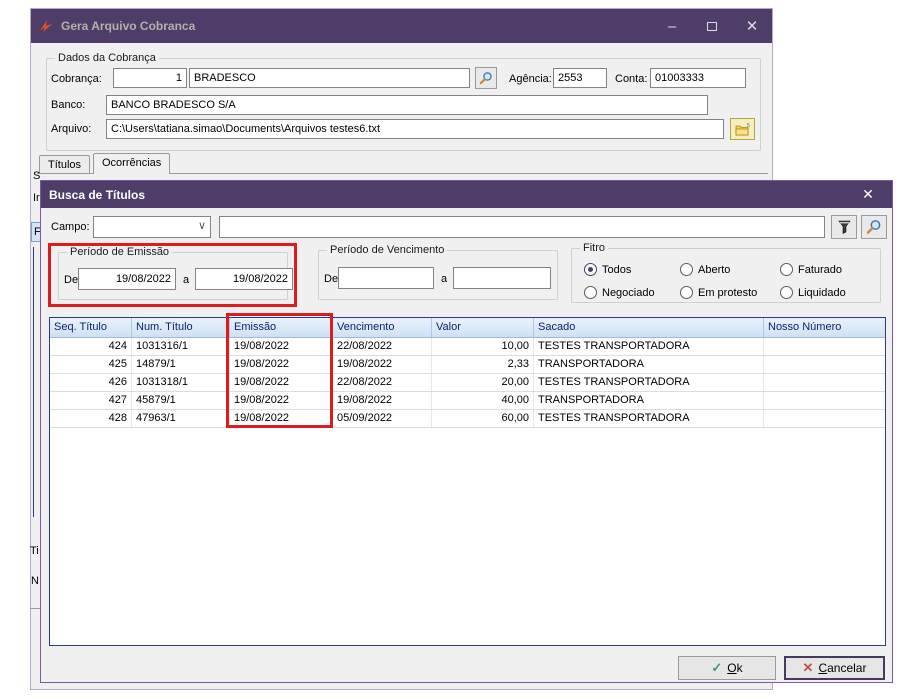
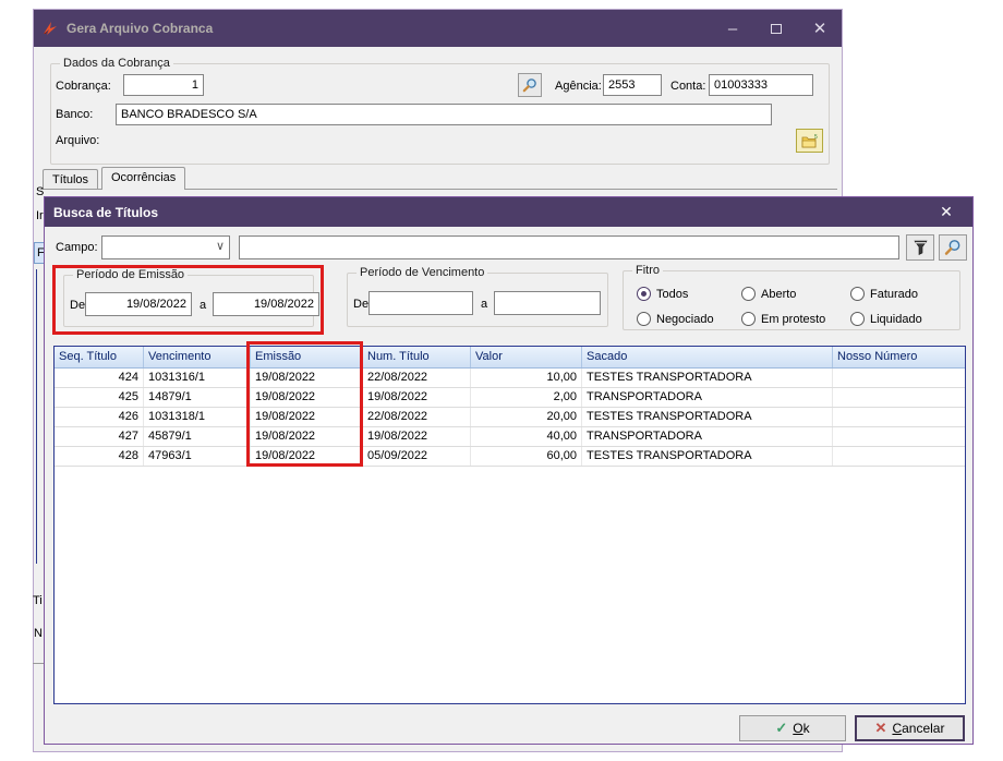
  Gera Arquivo Cobranca
  –
  ✕
  Dados da Cobrança
  Cobrança:
  1
- BRADESCO
  Agência:
  2553
  Conta:
  01003333
  Banco:
  BANCO BRADESCO S/A
  Arquivo:
- C:\Users\tatiana.simao\Documents\Arquivos testes6.txt
  Títulos
  Ocorrências
  S
  Ir
  F
  Ti
  N
  Busca de Títulos
  ✕
  Campo:
  ∨
  Período de Emissão
  De
  19/08/2022
  a
  19/08/2022
  Período de Vencimento
  De
  a
  Fitro
  Todos
  Aberto
  Faturado
  Negociado
  Em protesto
  Liquidado
  Seq. Título
- Num. Título
+ Vencimento
  Emissão
- Vencimento
+ Num. Título
  Valor
  Sacado
  Nosso Número
  424
  1031316/1
  19/08/2022
  22/08/2022
  10,00
  TESTES TRANSPORTADORA
  425
  14879/1
  19/08/2022
  19/08/2022
- 2,33
+ 2,00
  TRANSPORTADORA
  426
  1031318/1
  19/08/2022
  22/08/2022
  20,00
  TESTES TRANSPORTADORA
  427
  45879/1
  19/08/2022
  19/08/2022
  40,00
  TRANSPORTADORA
  428
  47963/1
  19/08/2022
  05/09/2022
  60,00
  TESTES TRANSPORTADORA
  ✓
  Ok
  ✕
  Cancelar
